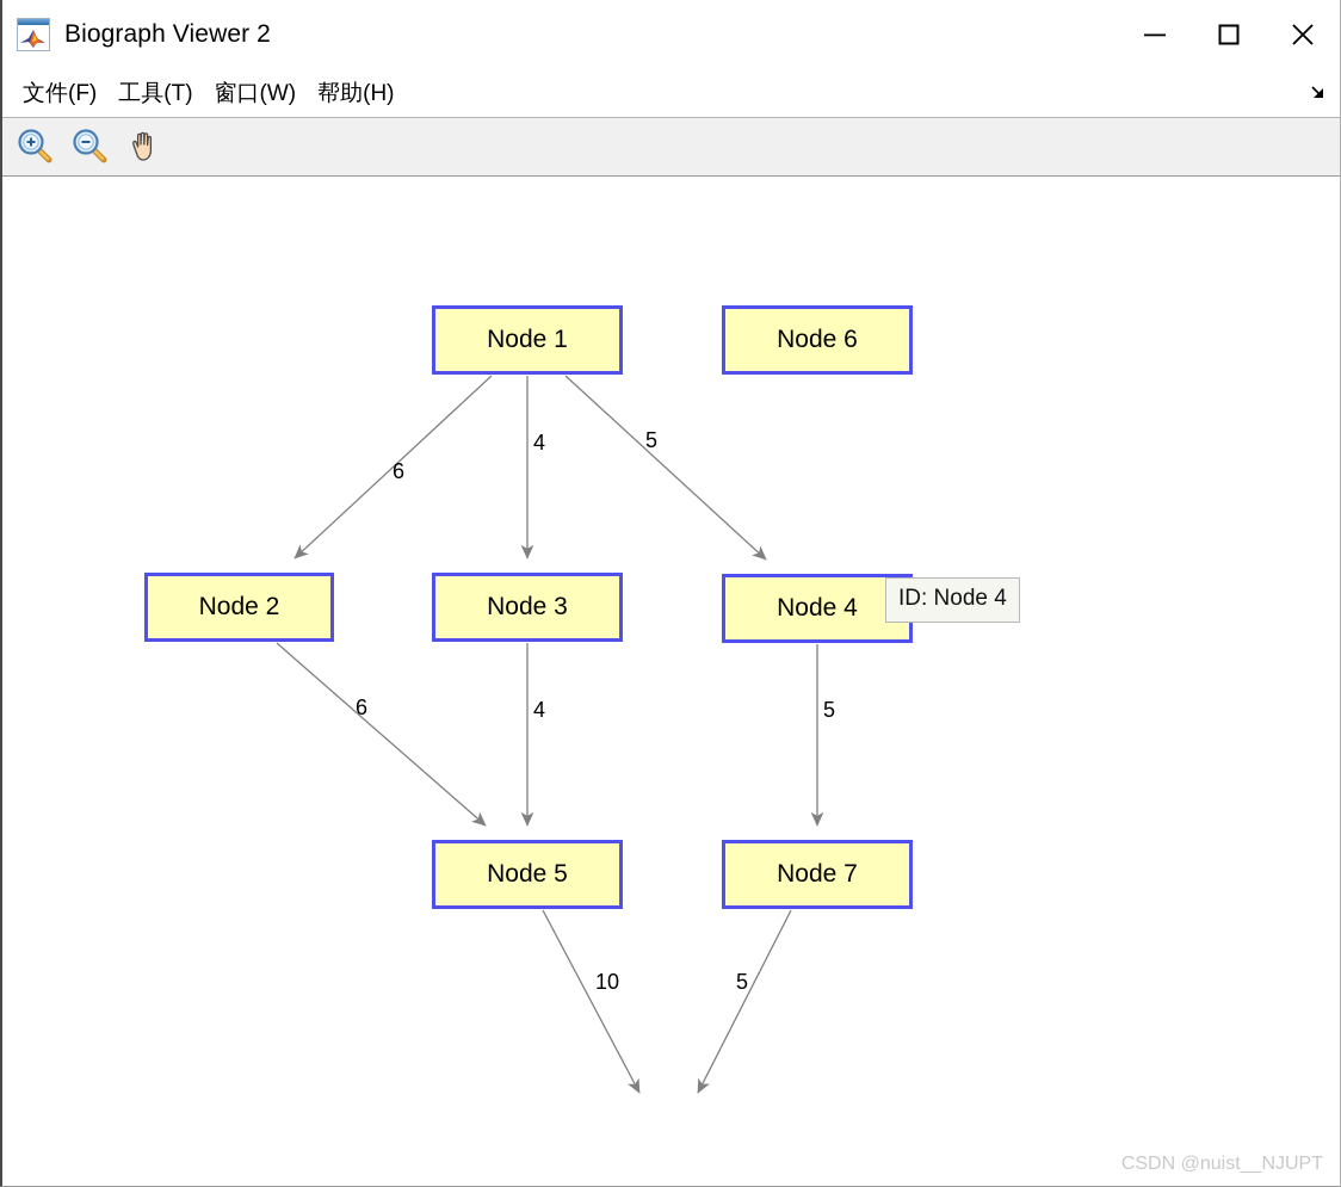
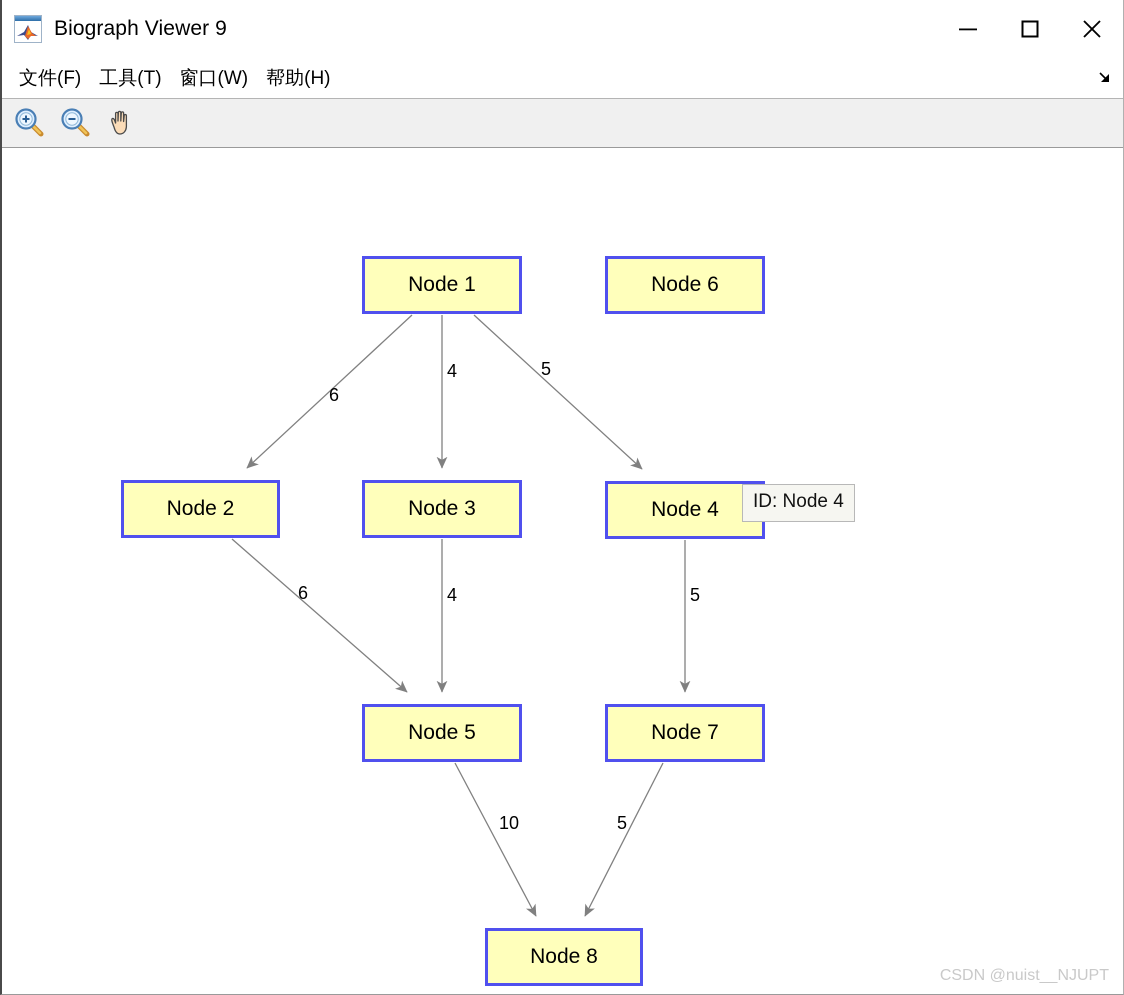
- Biograph Viewer 2
+ Biograph Viewer 9
  文件(F)
  工具(T)
  窗口(W)
  帮助(H)
  Node 1
  Node 6
  Node 2
  Node 3
  Node 4
  Node 5
  Node 7
+ Node 8
  6
  4
  5
  6
  4
  5
  10
  5
  ID: Node 4
  CSDN @nuist__NJUPT
